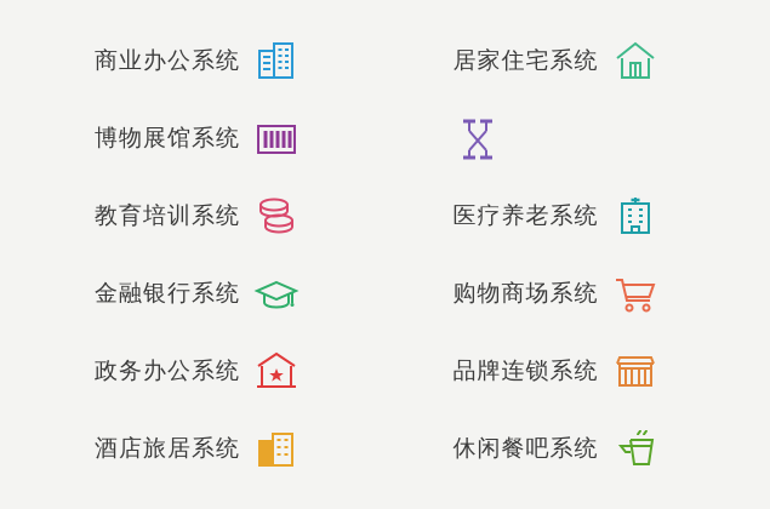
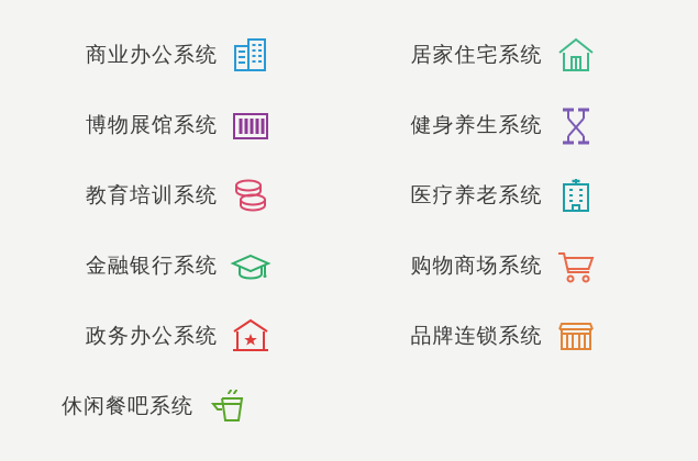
  商业办公系统
  居家住宅系统
  博物展馆系统
+ 健身养生系统
  教育培训系统
  医疗养老系统
  金融银行系统
  购物商场系统
  政务办公系统
  品牌连锁系统
- 酒店旅居系统
  休闲餐吧系统
